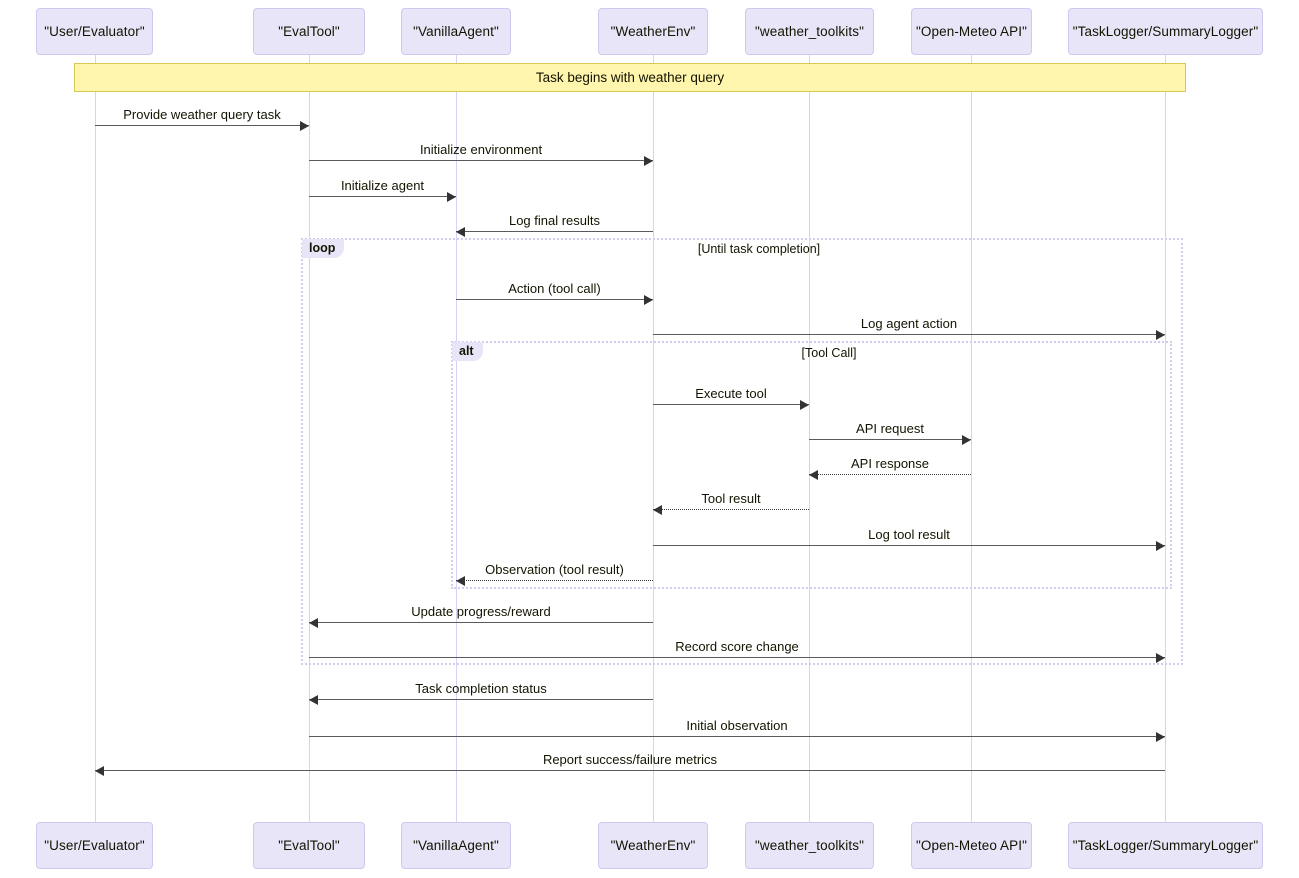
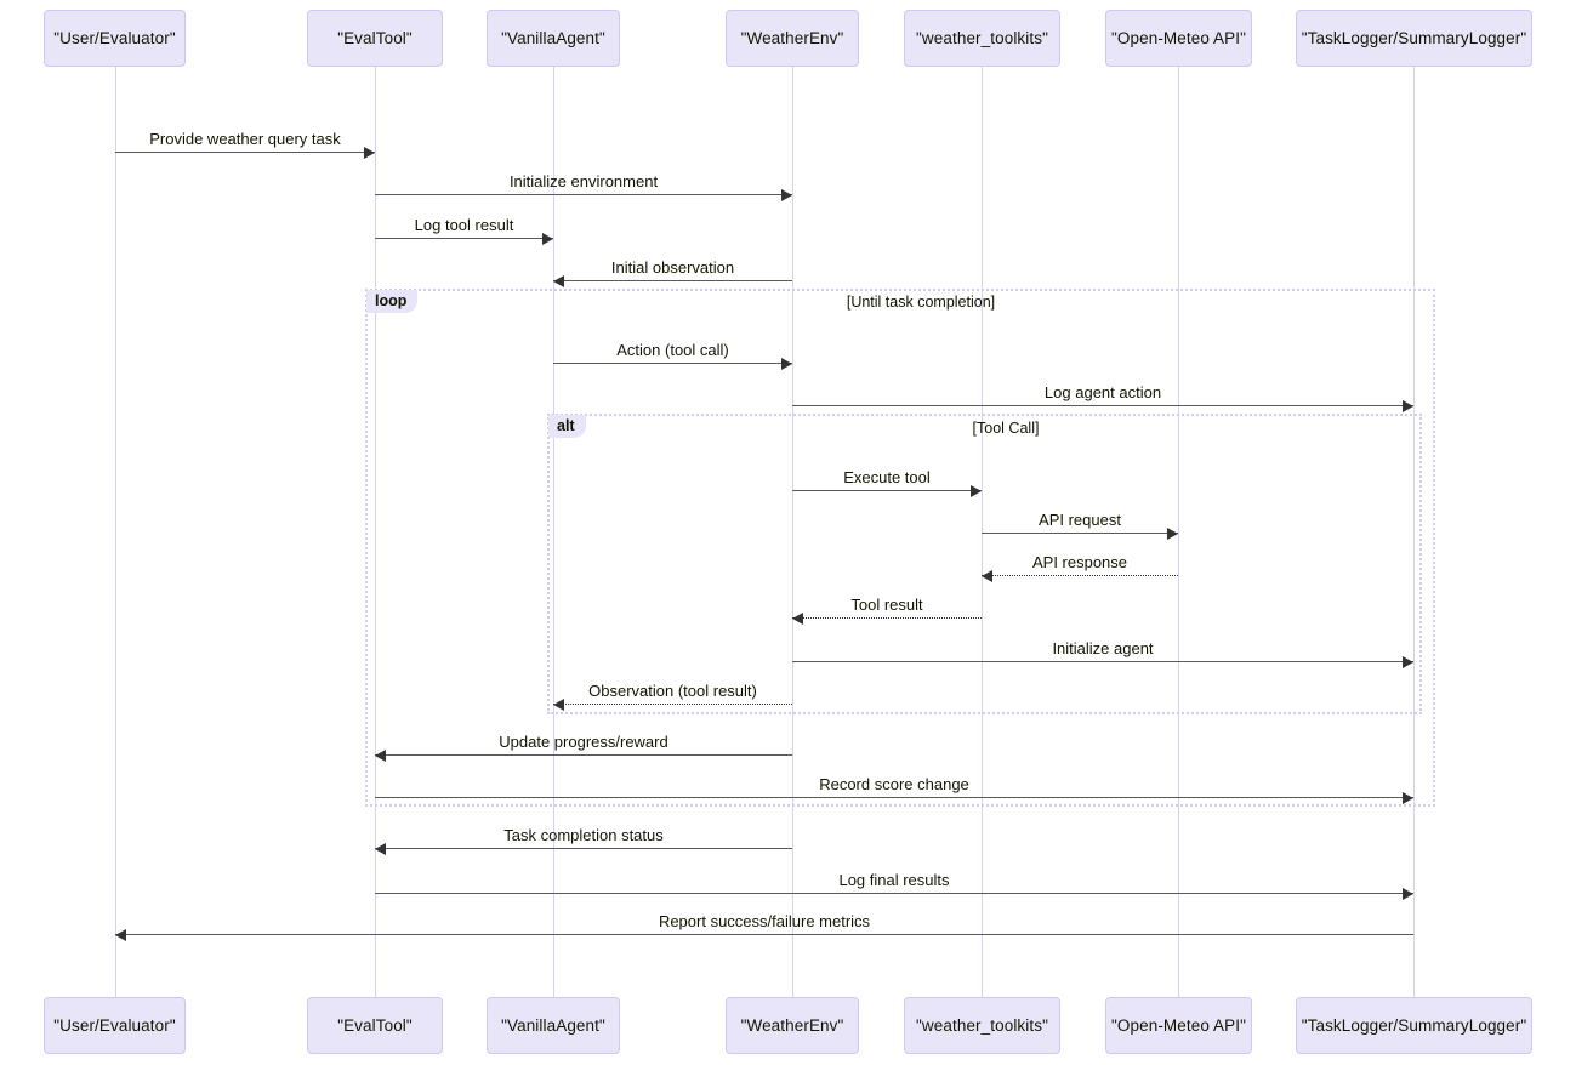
  loop
  [Until task completion]
  alt
  [Tool Call]
- Task begins with weather query
  Provide weather query task
  Initialize environment
- Initialize agent
+ Log tool result
- Log final results
+ Initial observation
  Action (tool call)
  Log agent action
  Execute tool
  API request
  API response
  Tool result
- Log tool result
+ Initialize agent
  Observation (tool result)
  Update progress/reward
  Record score change
  Task completion status
- Initial observation
+ Log final results
  Report success/failure metrics
  "User/Evaluator"
  "EvalTool"
  "VanillaAgent"
  "WeatherEnv"
  "weather_toolkits"
  "Open-Meteo API"
  "TaskLogger/SummaryLogger"
  "User/Evaluator"
  "EvalTool"
  "VanillaAgent"
  "WeatherEnv"
  "weather_toolkits"
  "Open-Meteo API"
  "TaskLogger/SummaryLogger"
